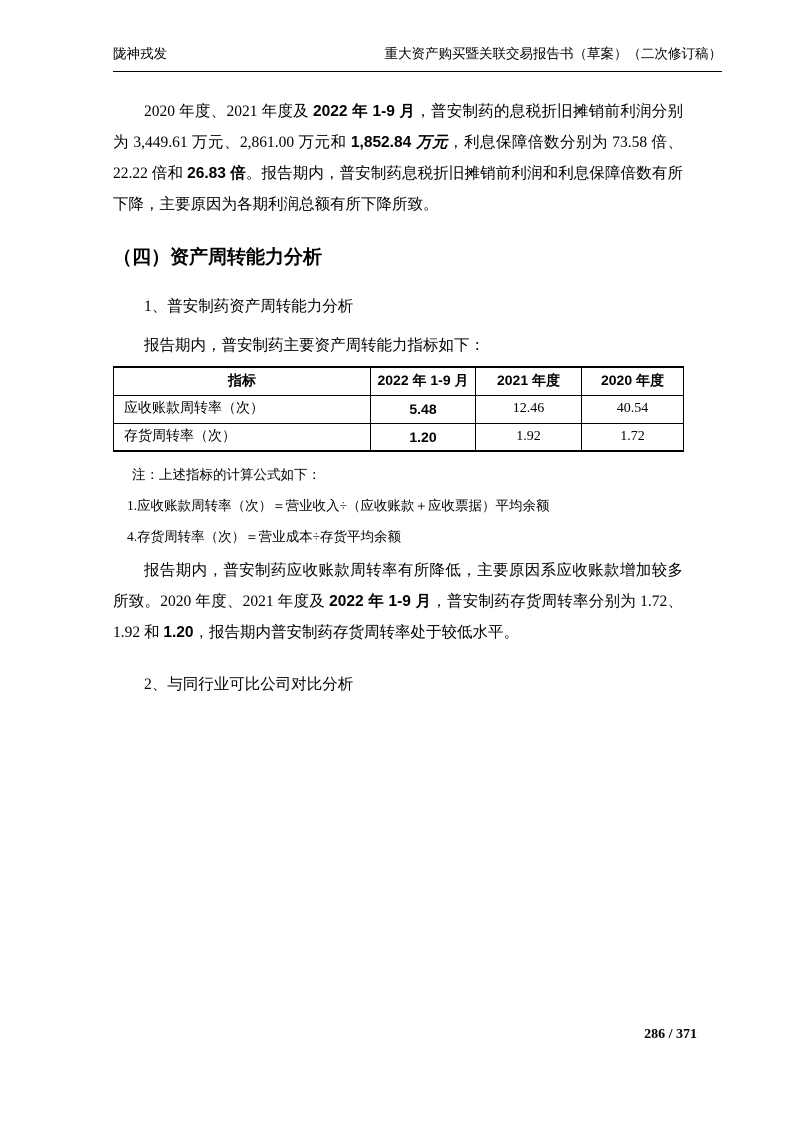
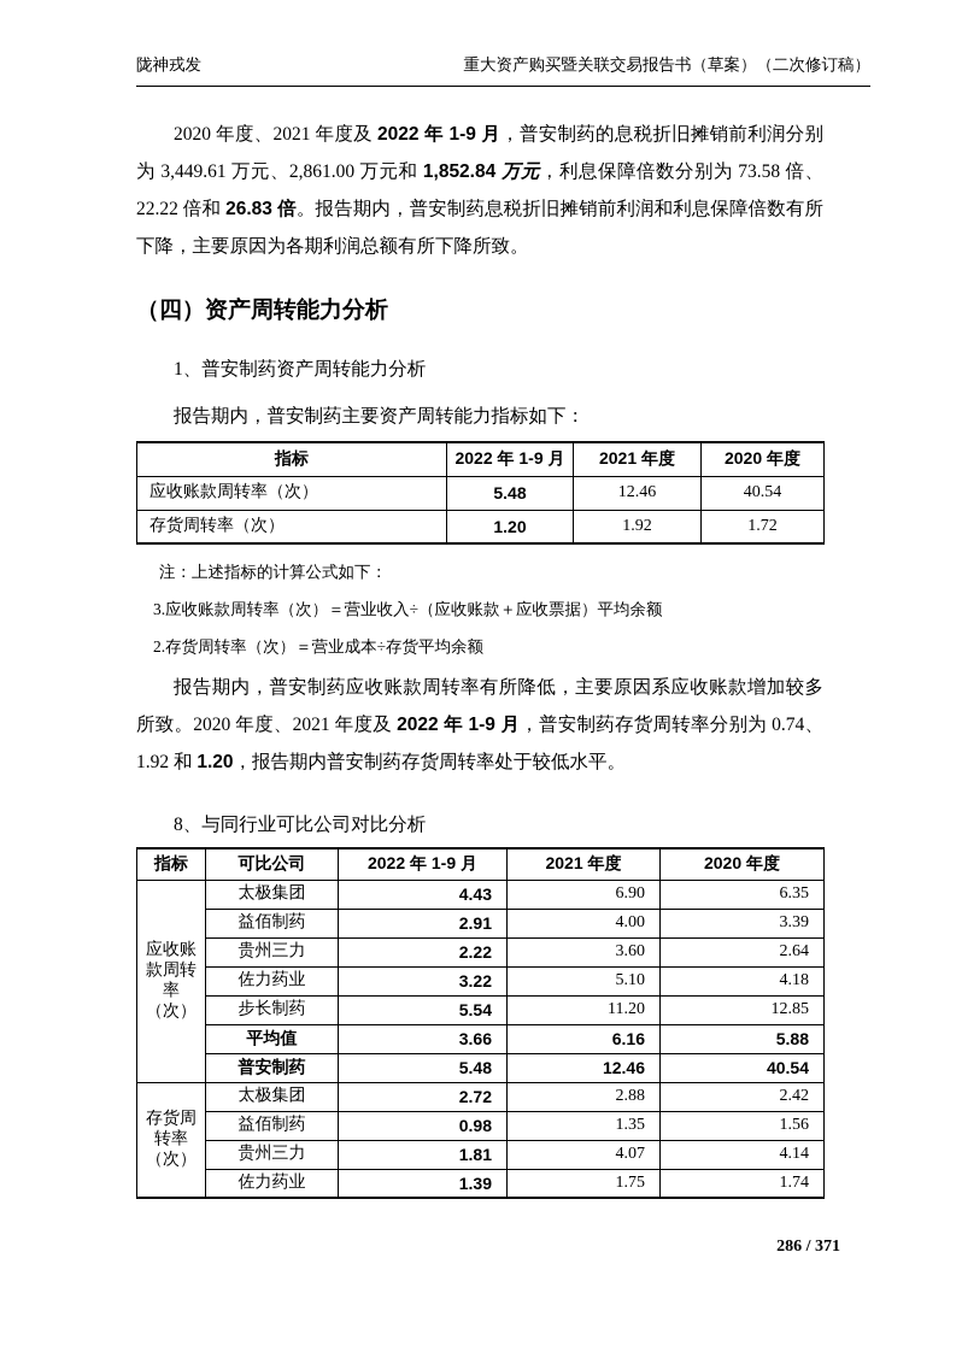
  陇神戎发
  重大资产购买暨关联交易报告书（草案）（二次修订稿）
  2020 年度、2021 年度及 2022 年 1-9 月，普安制药的息税折旧摊销前利润分别为 3,449.61 万元、2,861.00 万元和 1,852.84 万元，利息保障倍数分别为 73.58 倍、22.22 倍和 26.83 倍。报告期内，普安制药息税折旧摊销前利润和利息保障倍数有所下降，主要原因为各期利润总额有所下降所致。
  （四）资产周转能力分析
  1、普安制药资产周转能力分析
  报告期内，普安制药主要资产周转能力指标如下：
  指标	2022 年 1-9 月	2021 年度	2020 年度
  应收账款周转率（次）	5.48	12.46	40.54
  存货周转率（次）	1.20	1.92	1.72
  注：上述指标的计算公式如下：
- 1.应收账款周转率（次）＝营业收入÷（应收账款＋应收票据）平均余额
+ 3.应收账款周转率（次）＝营业收入÷（应收账款＋应收票据）平均余额
- 4.存货周转率（次）＝营业成本÷存货平均余额
+ 2.存货周转率（次）＝营业成本÷存货平均余额
- 报告期内，普安制药应收账款周转率有所降低，主要原因系应收账款增加较多所致。2020 年度、2021 年度及 2022 年 1-9 月，普安制药存货周转率分别为 1.72、1.92 和 1.20，报告期内普安制药存货周转率处于较低水平。
+ 报告期内，普安制药应收账款周转率有所降低，主要原因系应收账款增加较多所致。2020 年度、2021 年度及 2022 年 1-9 月，普安制药存货周转率分别为 0.74、1.92 和 1.20，报告期内普安制药存货周转率处于较低水平。
- 2、与同行业可比公司对比分析
+ 8、与同行业可比公司对比分析
+ 指标	可比公司	2022 年 1-9 月	2021 年度	2020 年度
+ 应收账 款周转 率 （次）	太极集团	4.43	6.90	6.35
+ 益佰制药	2.91	4.00	3.39
+ 贵州三力	2.22	3.60	2.64
+ 佐力药业	3.22	5.10	4.18
+ 步长制药	5.54	11.20	12.85
+ 平均值	3.66	6.16	5.88
+ 普安制药	5.48	12.46	40.54
+ 存货周 转率 （次）	太极集团	2.72	2.88	2.42
+ 益佰制药	0.98	1.35	1.56
+ 贵州三力	1.81	4.07	4.14
+ 佐力药业	1.39	1.75	1.74
  286 / 371
